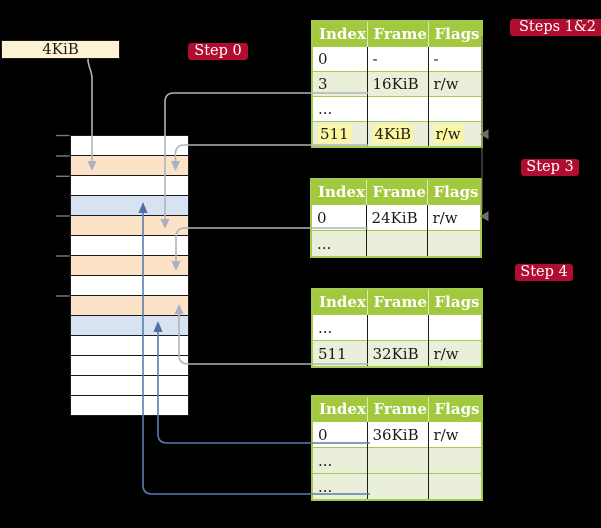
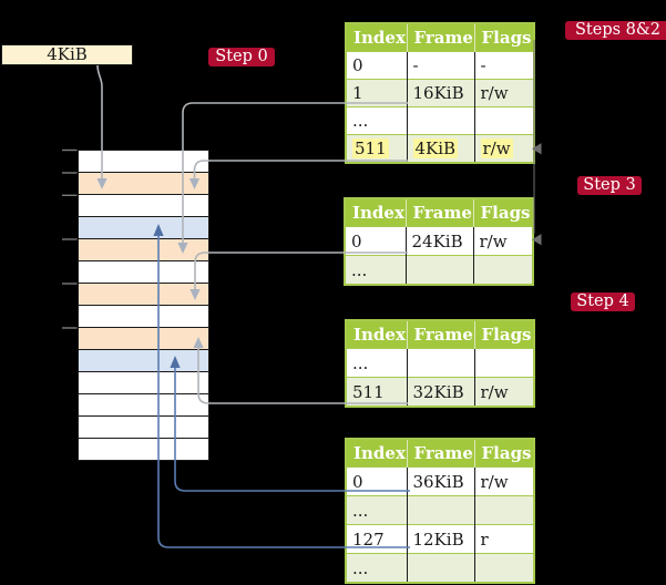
  4KiB
  Step 0
- Steps 1&2
+ Steps 8&2
  Step 3
  Step 4
  Index	Frame	Flags
  0	-	-
- 3	16KiB	r/w
+ 1	16KiB	r/w
  ...
  511	4KiB	r/w
  Index	Frame	Flags
  0	24KiB	r/w
  ...
  Index	Frame	Flags
  ...
  511	32KiB	r/w
  Index	Frame	Flags
  0	36KiB	r/w
  ...
+ 127	12KiB	r
  ...
